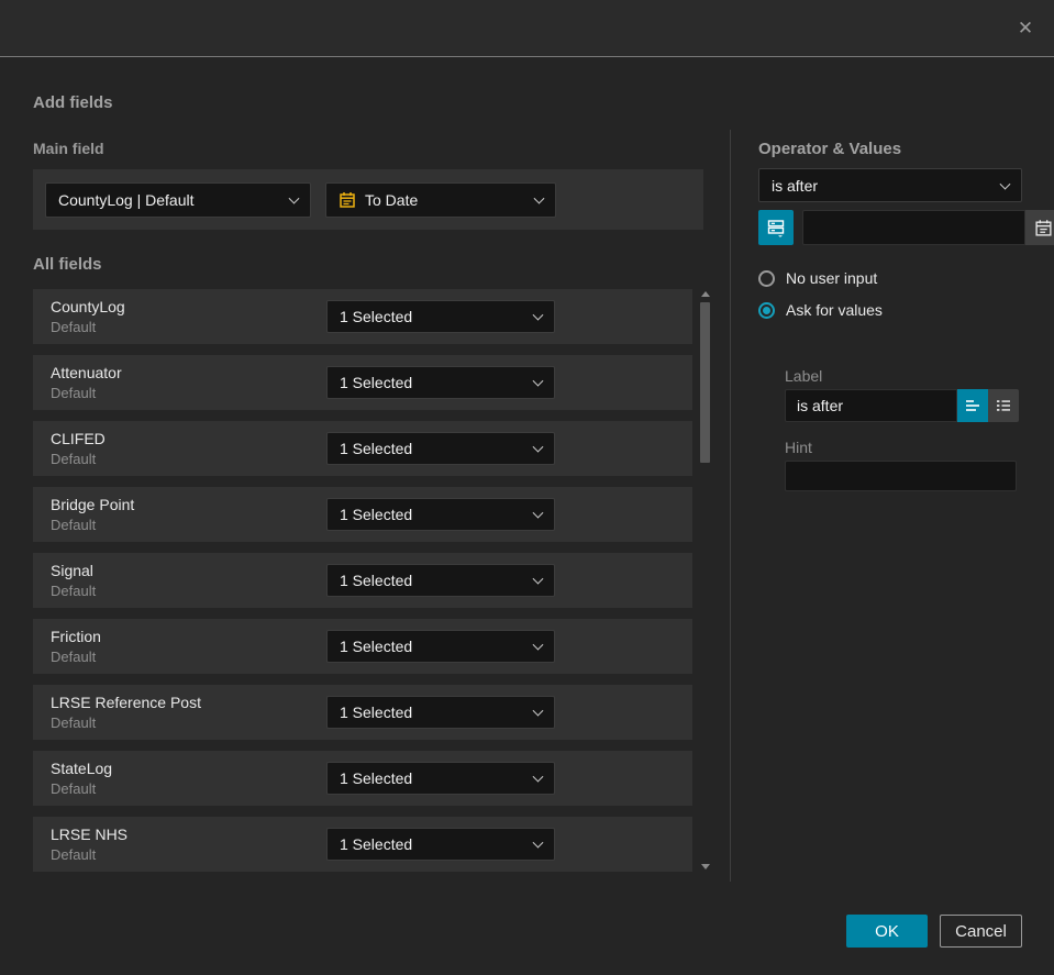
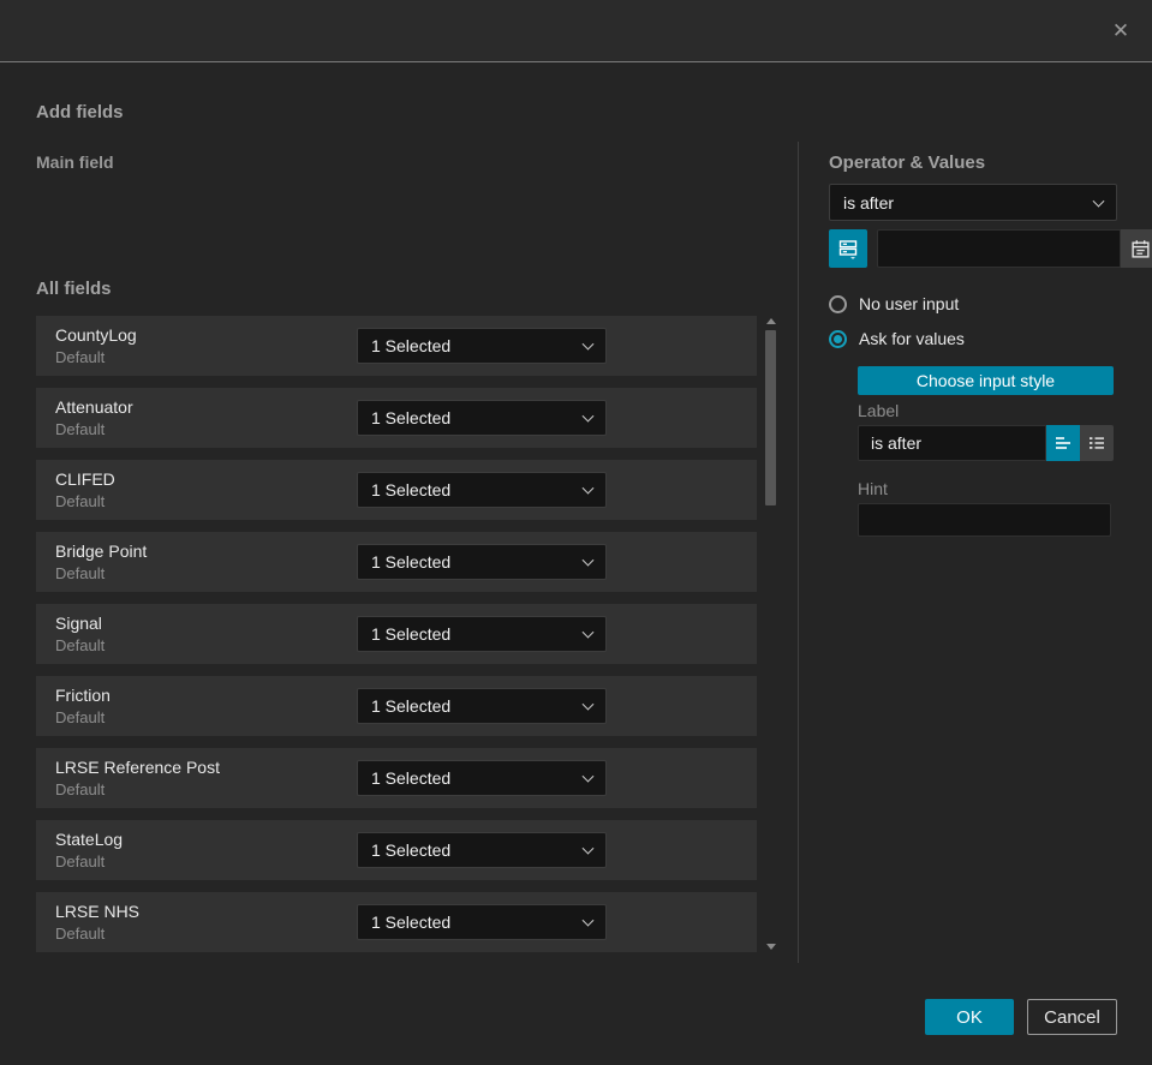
  ✕
  Add fields
  Main field
- CountyLog | Default
- To Date
  All fields
  CountyLog
  Default
  1 Selected
  Attenuator
  Default
  1 Selected
  CLIFED
  Default
  1 Selected
  Bridge Point
  Default
  1 Selected
  Signal
  Default
  1 Selected
  Friction
  Default
  1 Selected
  LRSE Reference Post
  Default
  1 Selected
  StateLog
  Default
  1 Selected
  LRSE NHS
  Default
  1 Selected
  Operator & Values
  is after
  No user input
  Ask for values
+ Choose input style
  Label
  is after
  Hint
  OK
  Cancel
